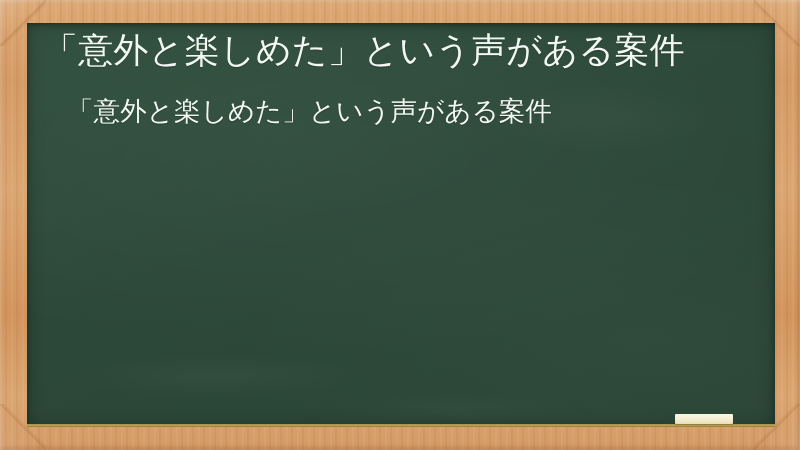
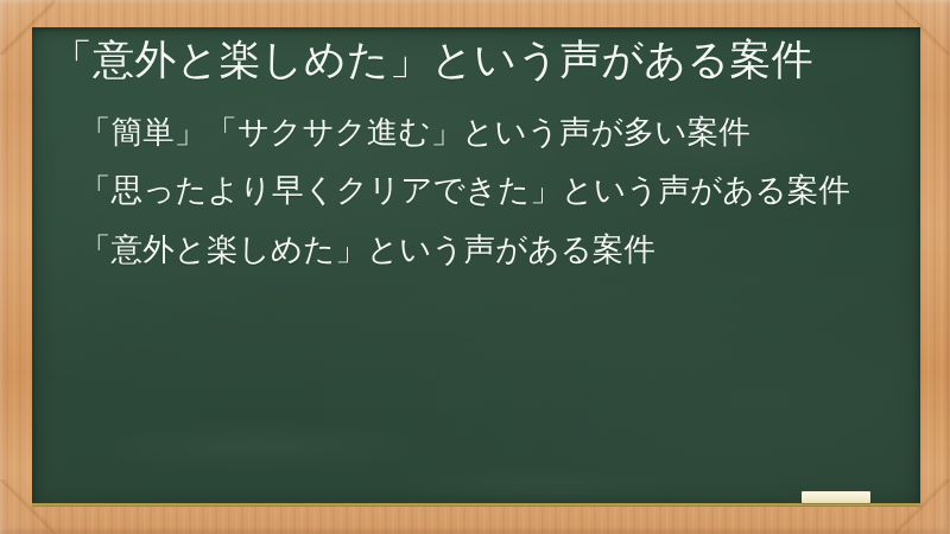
  「意外と楽しめた」という声がある案件
+ 「簡単」「サクサク進む」という声が多い案件
+ 「思ったより早くクリアできた」という声がある案件
  「意外と楽しめた」という声がある案件
